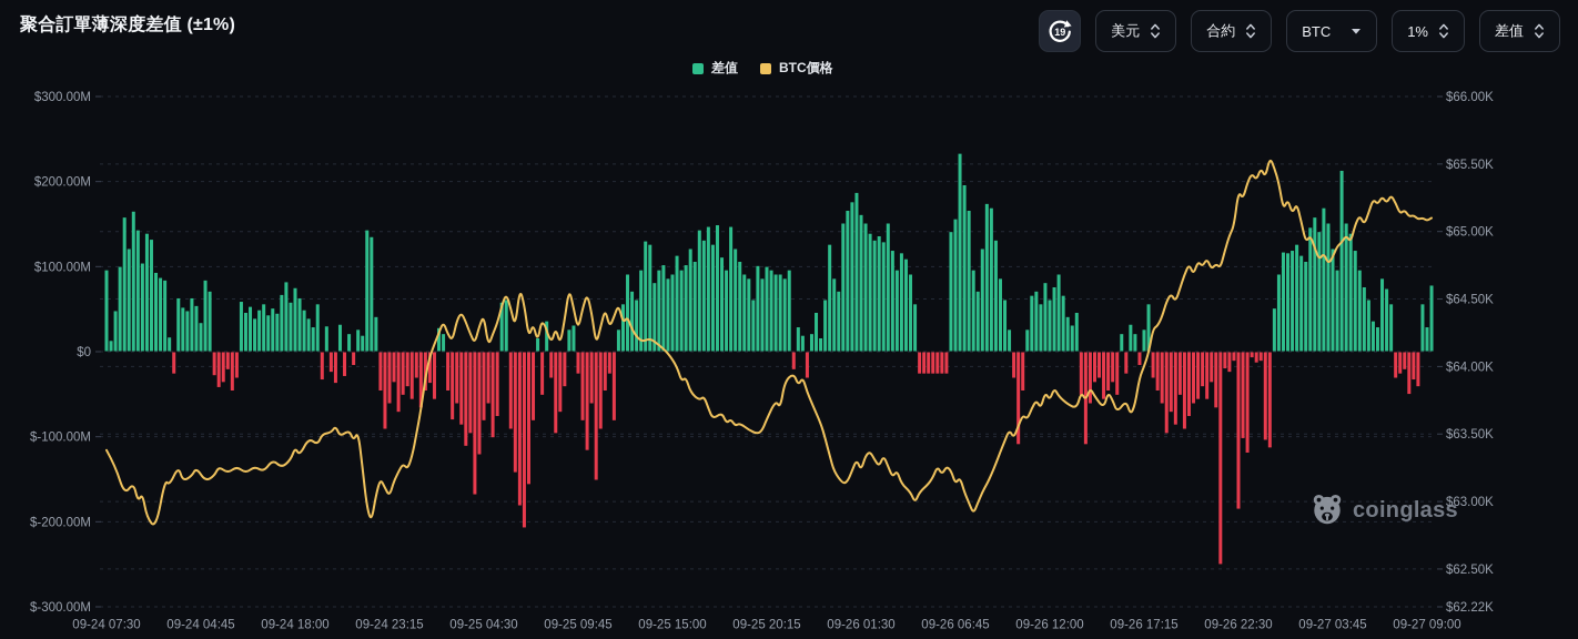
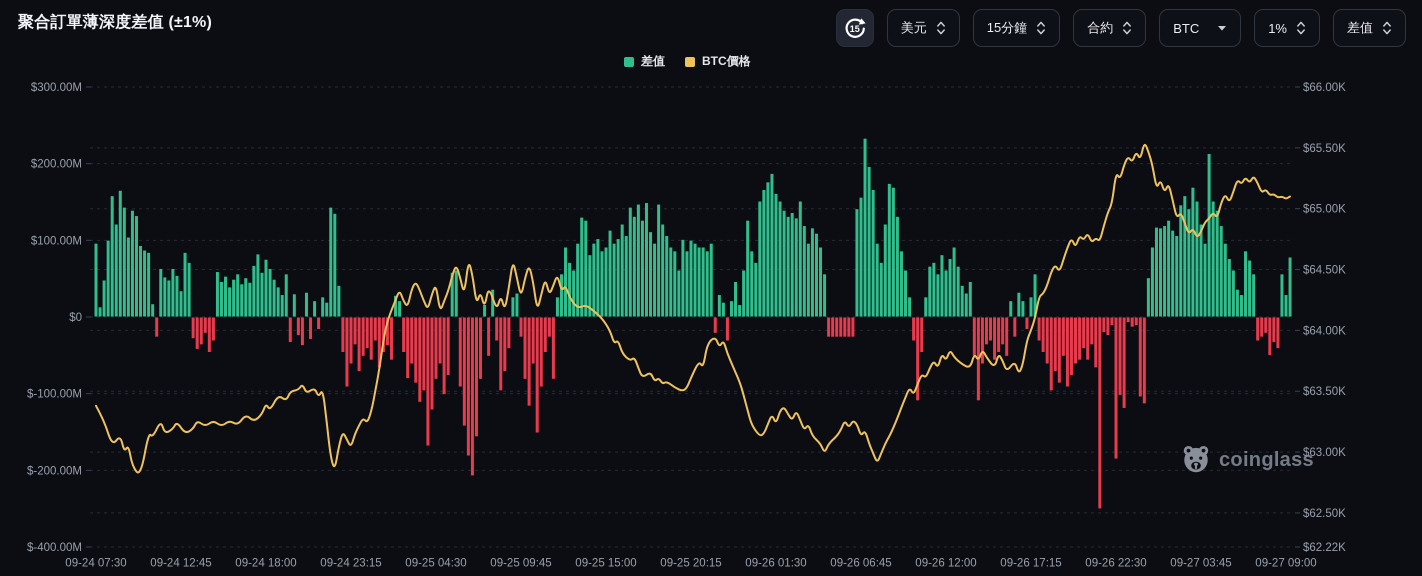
  聚合訂單薄深度差值 (±1%)
- 19
+ 15
  美元
+ 15分鐘
  合約
  BTC
  1%
  差值
  差值
  BTC價格
  $300.00M
  $200.00M
  $100.00M
  $0
  $-100.00M
  $-200.00M
- $-300.00M
+ $-400.00M
  $66.00K
  $65.50K
  $65.00K
  $64.50K
  $64.00K
  $63.50K
  $63.00K
  $62.50K
  $62.22K
  09-24 07:30
- 09-24 04:45
+ 09-24 12:45
  09-24 18:00
  09-24 23:15
  09-25 04:30
  09-25 09:45
  09-25 15:00
  09-25 20:15
  09-26 01:30
  09-26 06:45
  09-26 12:00
  09-26 17:15
  09-26 22:30
  09-27 03:45
  09-27 09:00
  coinglass
